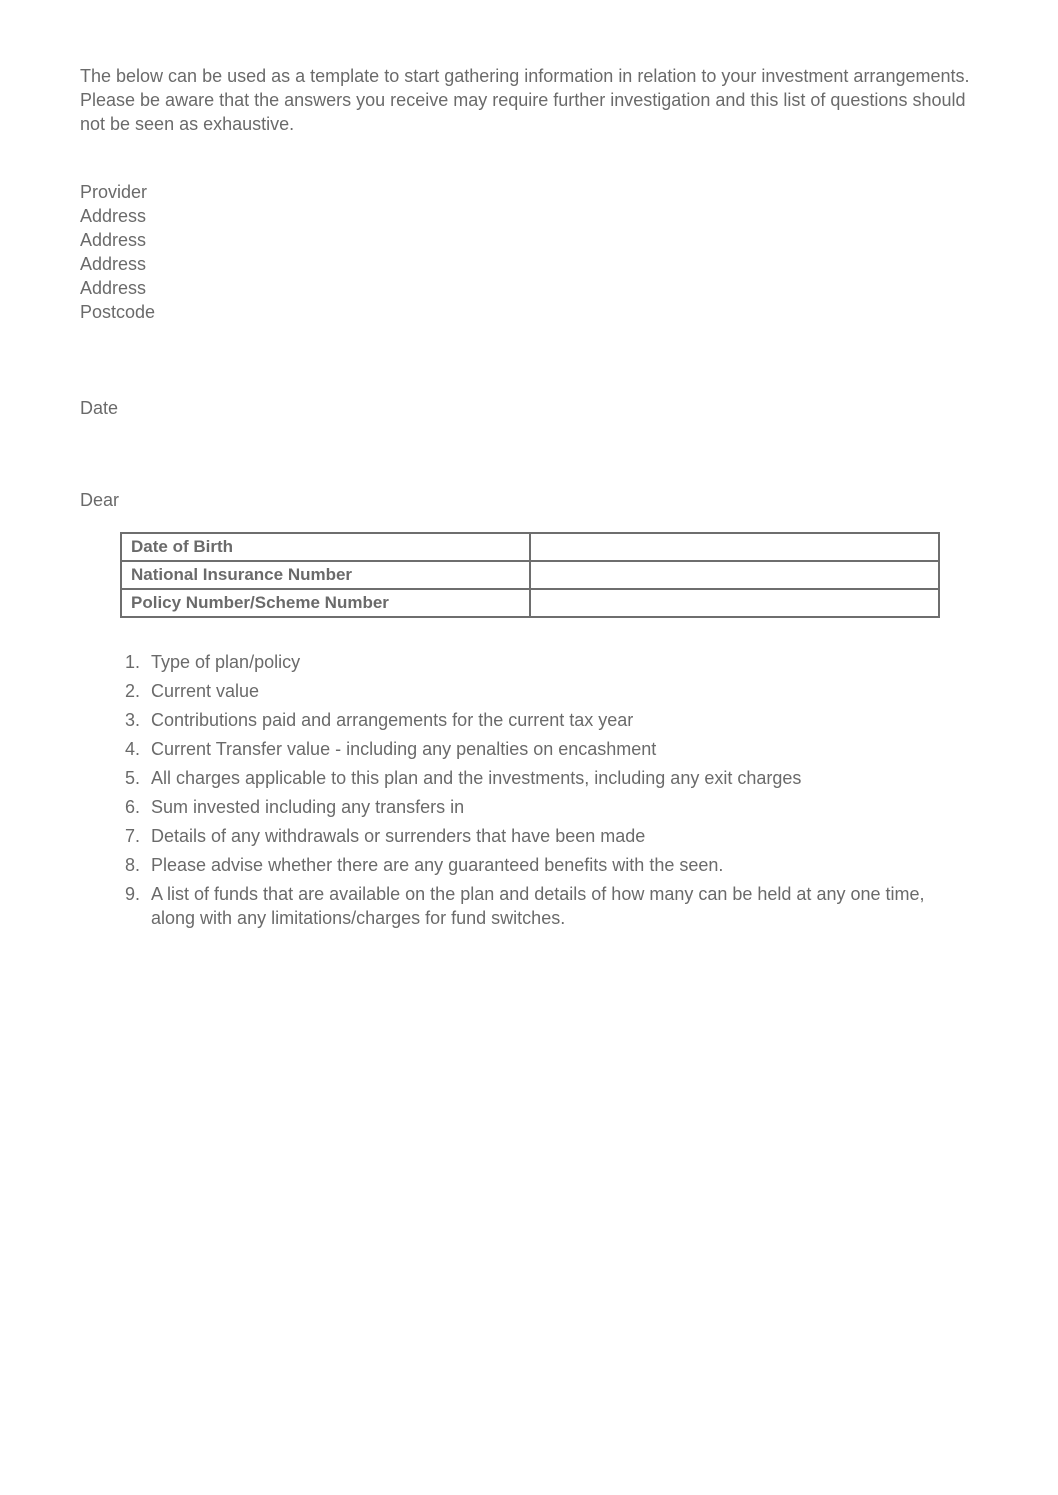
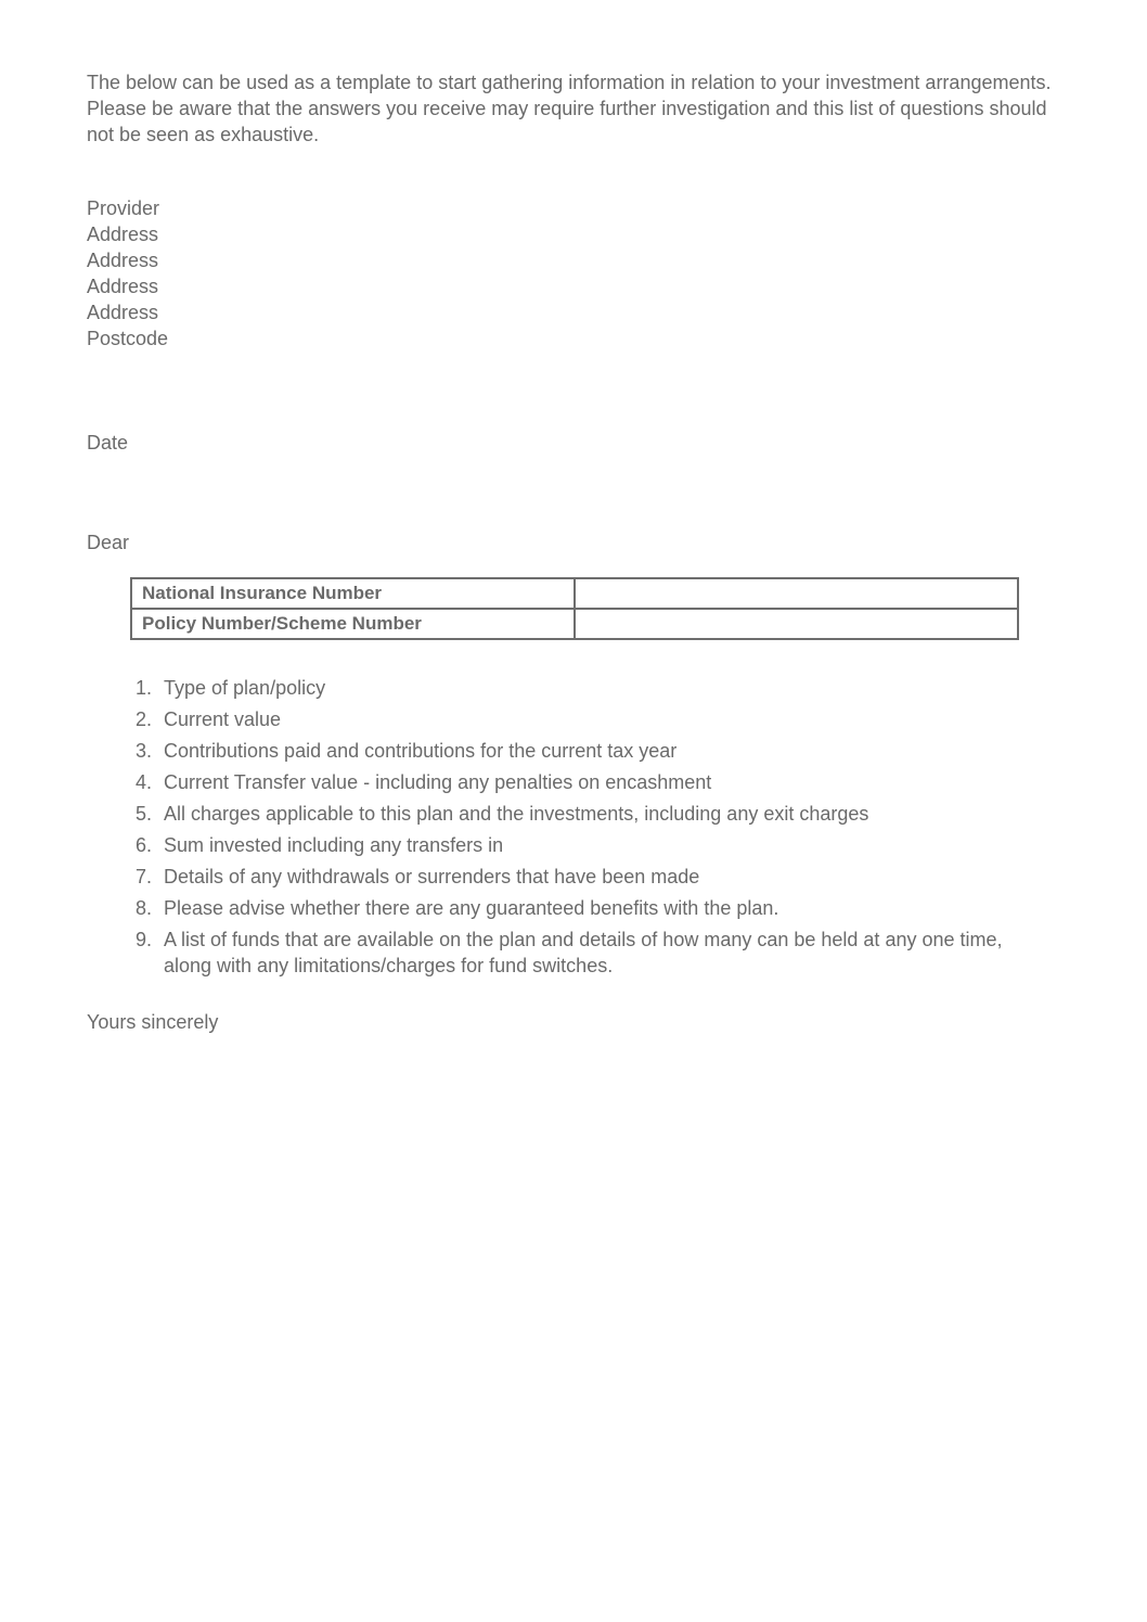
  The below can be used as a template to start gathering information in relation to your investment arrangements. Please be aware that the answers you receive may require further investigation and this list of questions should not be seen as exhaustive.
  Provider
  Address
  Address
  Address
  Address
  Postcode
  Date
  Dear
- Date of Birth
  National Insurance Number
  Policy Number/Scheme Number
  Type of plan/policy
  Current value
- Contributions paid and arrangements for the current tax year
+ Contributions paid and contributions for the current tax year
  Current Transfer value - including any penalties on encashment
  All charges applicable to this plan and the investments, including any exit charges
  Sum invested including any transfers in
  Details of any withdrawals or surrenders that have been made
- Please advise whether there are any guaranteed benefits with the seen.
+ Please advise whether there are any guaranteed benefits with the plan.
  A list of funds that are available on the plan and details of how many can be held at any one time, along with any limitations/charges for fund switches.
+ Yours sincerely
